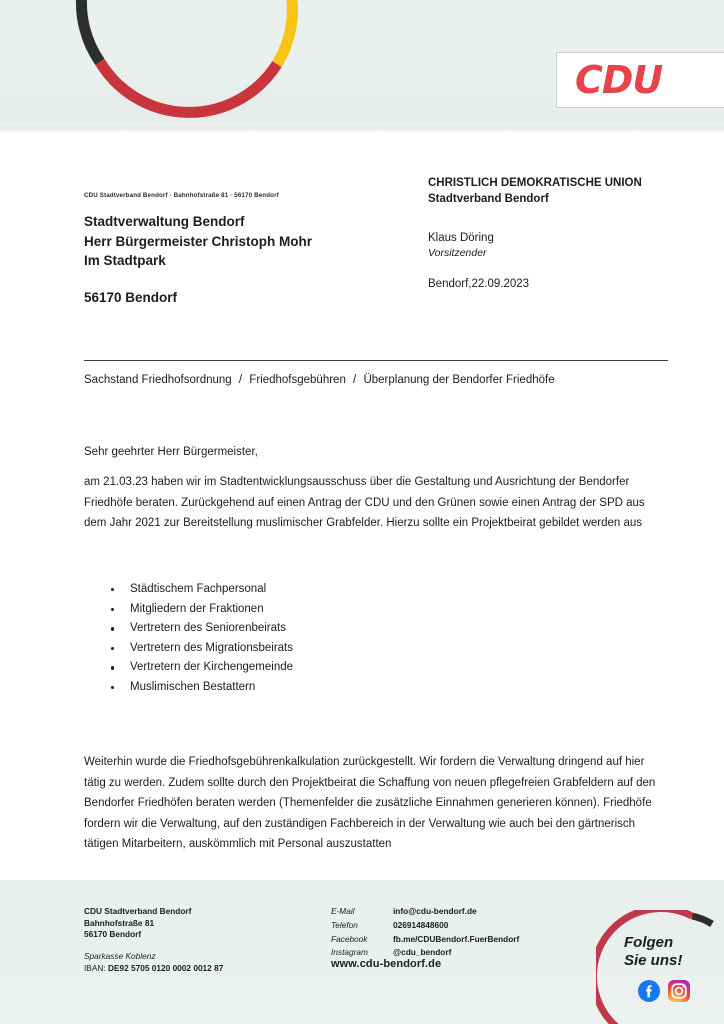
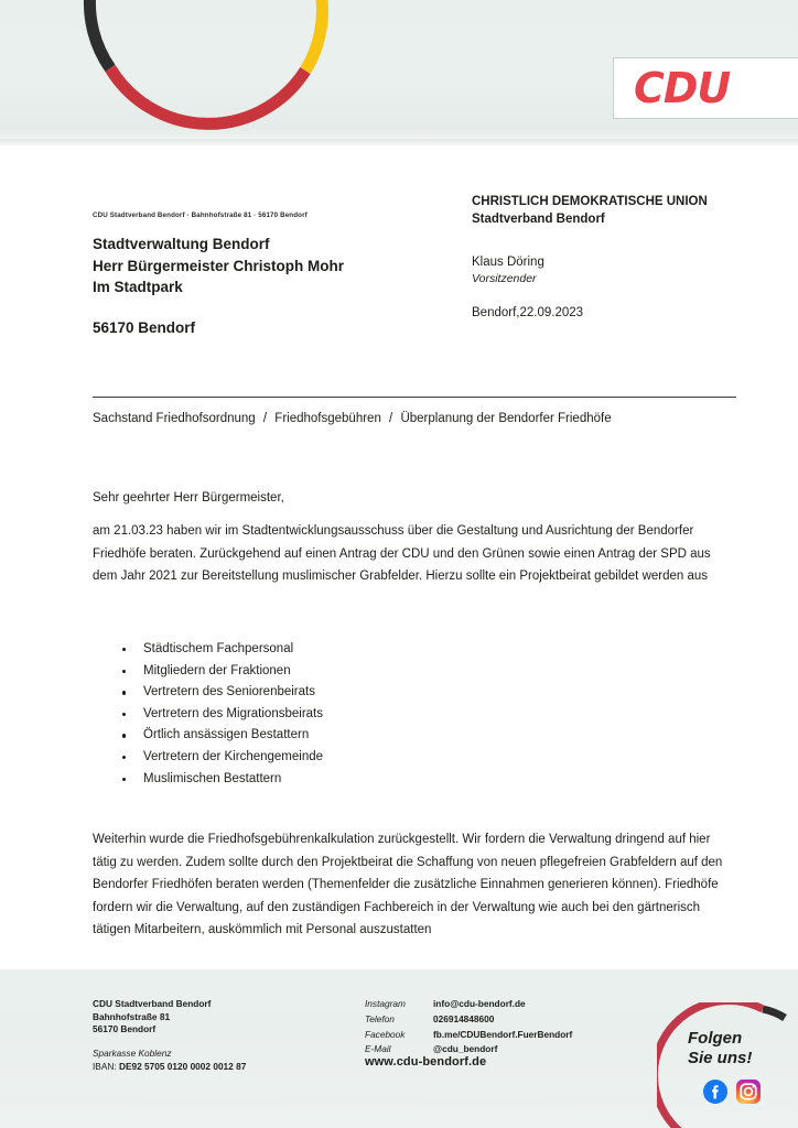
  CDU
  Stadtverwaltung Bendorf
  Herr Bürgermeister Christoph Mohr
  Im Stadtpark
  56170 Bendorf
  CHRISTLICH DEMOKRATISCHE UNION
  Stadtverband Bendorf
  Klaus Döring
  Vorsitzender
  Bendorf,22.09.2023
  Sachstand Friedhofsordnung / Friedhofsgebühren / Überplanung der Bendorfer Friedhöfe
  Sehr geehrter Herr Bürgermeister,
  am 21.03.23 haben wir im Stadtentwicklungsausschuss über die Gestaltung und Ausrichtung der Bendorfer Friedhöfe beraten. Zurückgehend auf einen Antrag der CDU und den Grünen sowie einen Antrag der SPD aus dem Jahr 2021 zur Bereitstellung muslimischer Grabfelder. Hierzu sollte ein Projektbeirat gebildet werden aus
  Städtischem Fachpersonal
  Mitgliedern der Fraktionen
  Vertretern des Seniorenbeirats
  Vertretern des Migrationsbeirats
+ Örtlich ansässigen Bestattern
  Vertretern der Kirchengemeinde
  Muslimischen Bestattern
  Weiterhin wurde die Friedhofsgebührenkalkulation zurückgestellt. Wir fordern die Verwaltung dringend auf hier tätig zu werden. Zudem sollte durch den Projektbeirat die Schaffung von neuen pflegefreien Grabfeldern auf den Bendorfer Friedhöfen beraten werden (Themenfelder die zusätzliche Einnahmen generieren können). Friedhöfe fordern wir die Verwaltung, auf den zuständigen Fachbereich in der Verwaltung wie auch bei den gärtnerisch tätigen Mitarbeitern, auskömmlich mit Personal auszustatten
  CDU Stadtverband Bendorf
  Bahnhofstraße 81
  56170 Bendorf
  Sparkasse Koblenz
  IBAN: DE92 5705 0120 0002 0012 87
- E-Mail	info@cdu-bendorf.de
+ Instagram	info@cdu-bendorf.de
  Telefon	026914848600
  Facebook	fb.me/CDUBendorf.FuerBendorf
- Instagram	@cdu_bendorf
+ E-Mail	@cdu_bendorf
  www.cdu-bendorf.de
  Folgen
  Sie uns!
